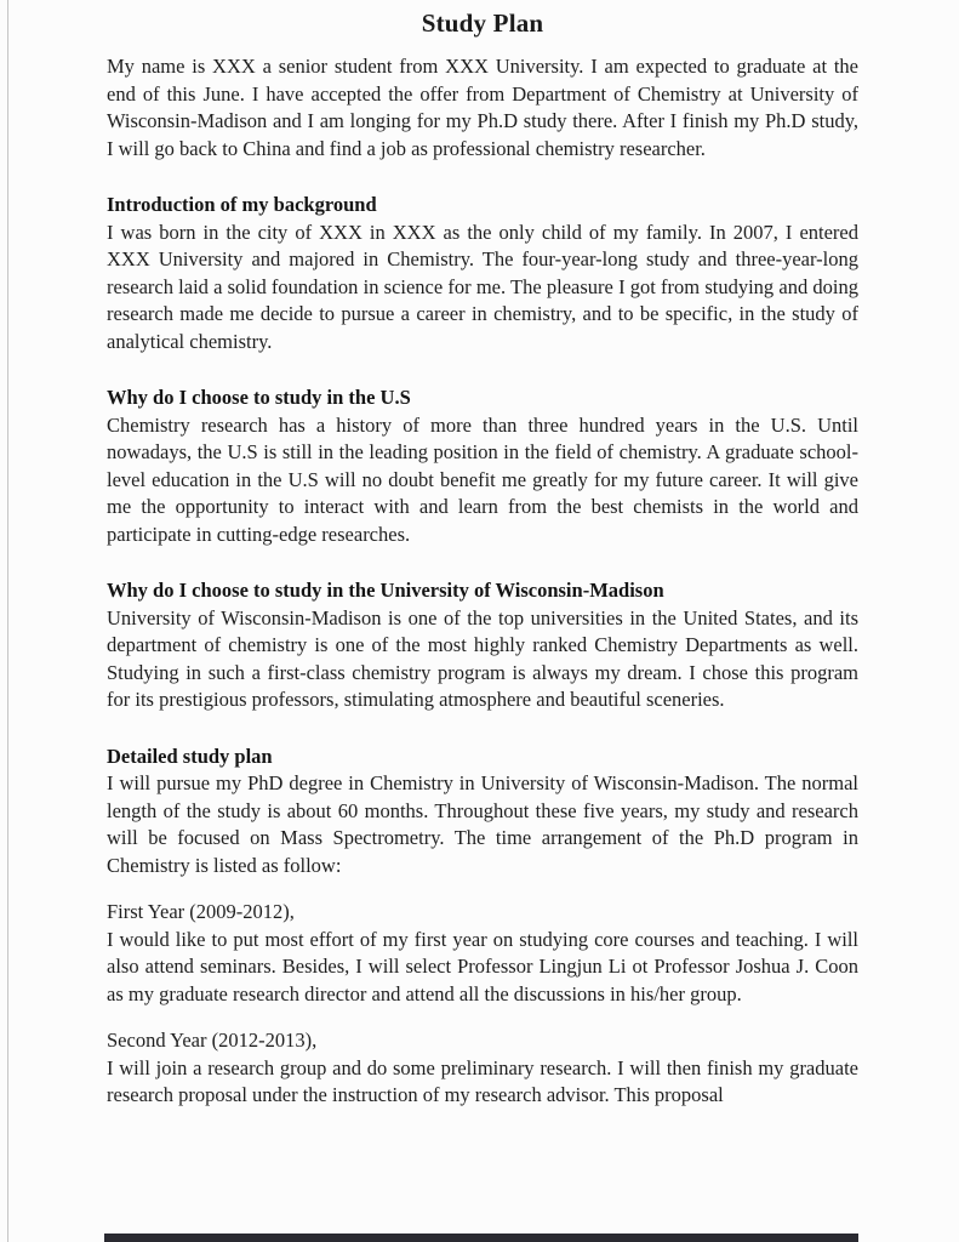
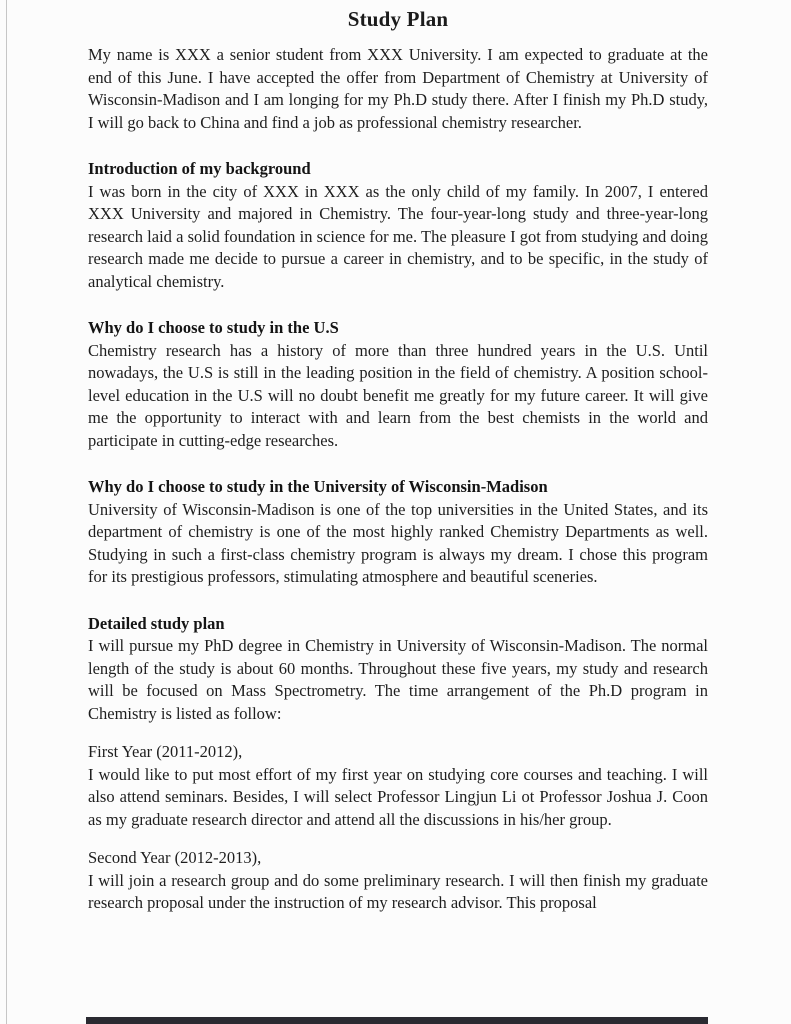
  Study Plan
  My name is XXX a senior student from XXX University. I am expected to graduate at the end of this June. I have accepted the offer from Department of Chemistry at University of Wisconsin-Madison and I am longing for my Ph.D study there. After I finish my Ph.D study, I will go back to China and find a job as professional chemistry researcher.
  Introduction of my background
  I was born in the city of XXX in XXX as the only child of my family. In 2007, I entered XXX University and majored in Chemistry. The four-year-long study and three-year-long research laid a solid foundation in science for me. The pleasure I got from studying and doing research made me decide to pursue a career in chemistry, and to be specific, in the study of analytical chemistry.
  Why do I choose to study in the U.S
- Chemistry research has a history of more than three hundred years in the U.S. Until nowadays, the U.S is still in the leading position in the field of chemistry. A graduate school-level education in the U.S will no doubt benefit me greatly for my future career. It will give me the opportunity to interact with and learn from the best chemists in the world and participate in cutting-edge researches.
+ Chemistry research has a history of more than three hundred years in the U.S. Until nowadays, the U.S is still in the leading position in the field of chemistry. A position school-level education in the U.S will no doubt benefit me greatly for my future career. It will give me the opportunity to interact with and learn from the best chemists in the world and participate in cutting-edge researches.
  Why do I choose to study in the University of Wisconsin-Madison
  University of Wisconsin-Madison is one of the top universities in the United States, and its department of chemistry is one of the most highly ranked Chemistry Departments as well. Studying in such a first-class chemistry program is always my dream. I chose this program for its prestigious professors, stimulating atmosphere and beautiful sceneries.
  Detailed study plan
  I will pursue my PhD degree in Chemistry in University of Wisconsin-Madison. The normal length of the study is about 60 months. Throughout these five years, my study and research will be focused on Mass Spectrometry. The time arrangement of the Ph.D program in Chemistry is listed as follow:
- First Year (2009-2012),
+ First Year (2011-2012),
  I would like to put most effort of my first year on studying core courses and teaching. I will also attend seminars. Besides, I will select Professor Lingjun Li ot Professor Joshua J. Coon as my graduate research director and attend all the discussions in his/her group.
  Second Year (2012-2013),
  I will join a research group and do some preliminary research. I will then finish my graduate research proposal under the instruction of my research advisor. This proposal
